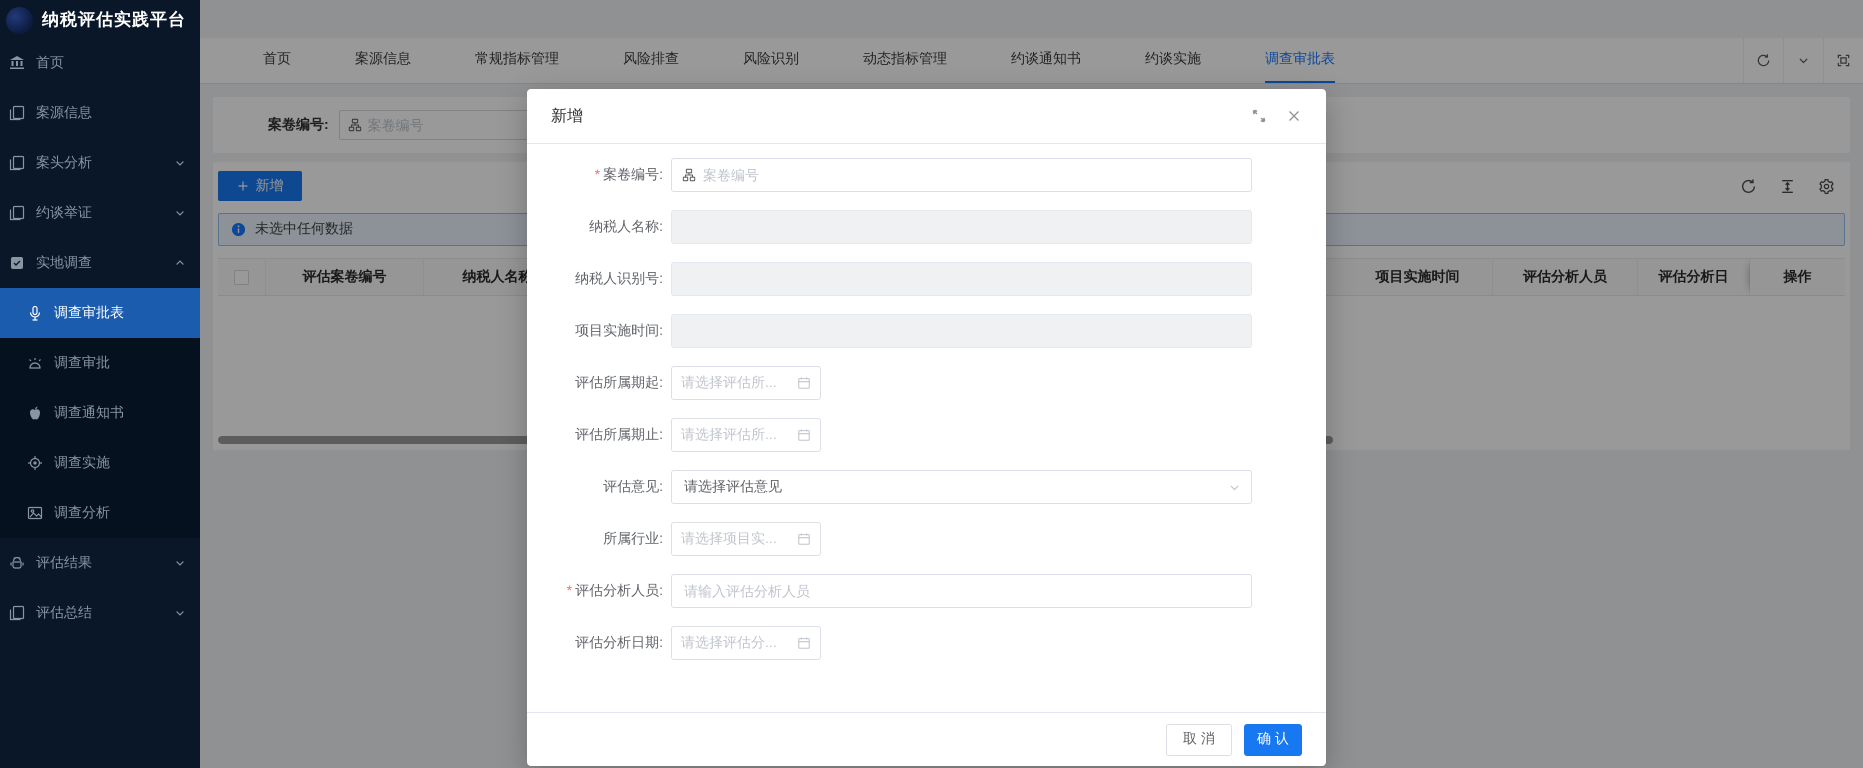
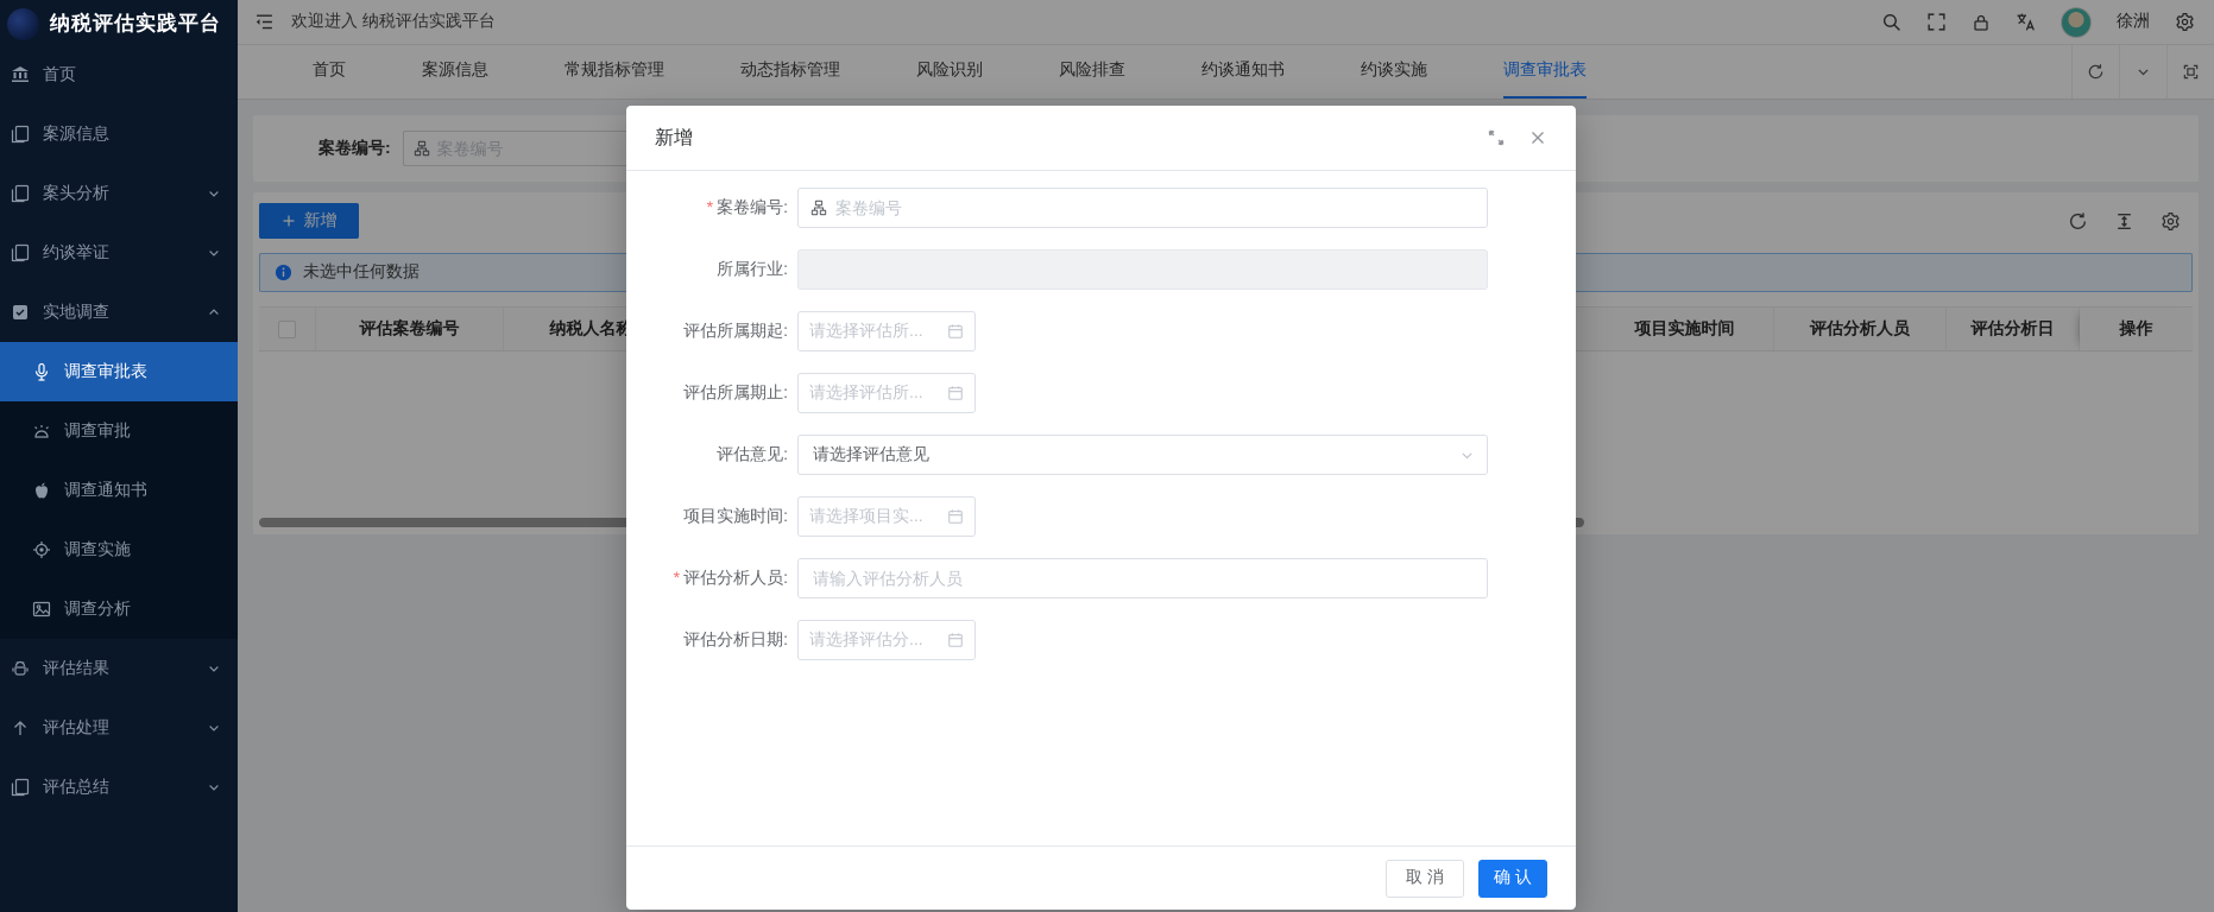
  纳税评估实践平台
  首页
  案源信息
  案头分析
  约谈举证
  实地调查
  调查审批表
  调查审批
  调查通知书
  调查实施
  调查分析
  评估结果
+ 评估处理
  评估总结
+ 欢迎进入 纳税评估实践平台
+ 徐洲
  首页
  案源信息
  常规指标管理
- 风险排查
+ 动态指标管理
  风险识别
- 动态指标管理
+ 风险排查
  约谈通知书
  约谈实施
  调查审批表
  案卷编号:
  案卷编号
  新增
  未选中任何数据
  评估案卷编号
  纳税人名称
  项目实施时间
  评估分析人员
  评估分析日
  操作
  新增
  * 案卷编号:
  案卷编号
- 纳税人名称:
- 纳税人识别号:
- 项目实施时间:
+ 所属行业:
  评估所属期起:
  请选择评估所...
  评估所属期止:
  请选择评估所...
  评估意见:
  请选择评估意见
- 所属行业:
+ 项目实施时间:
  请选择项目实...
  * 评估分析人员:
  请输入评估分析人员
  评估分析日期:
  请选择评估分...
  取 消
  确 认
